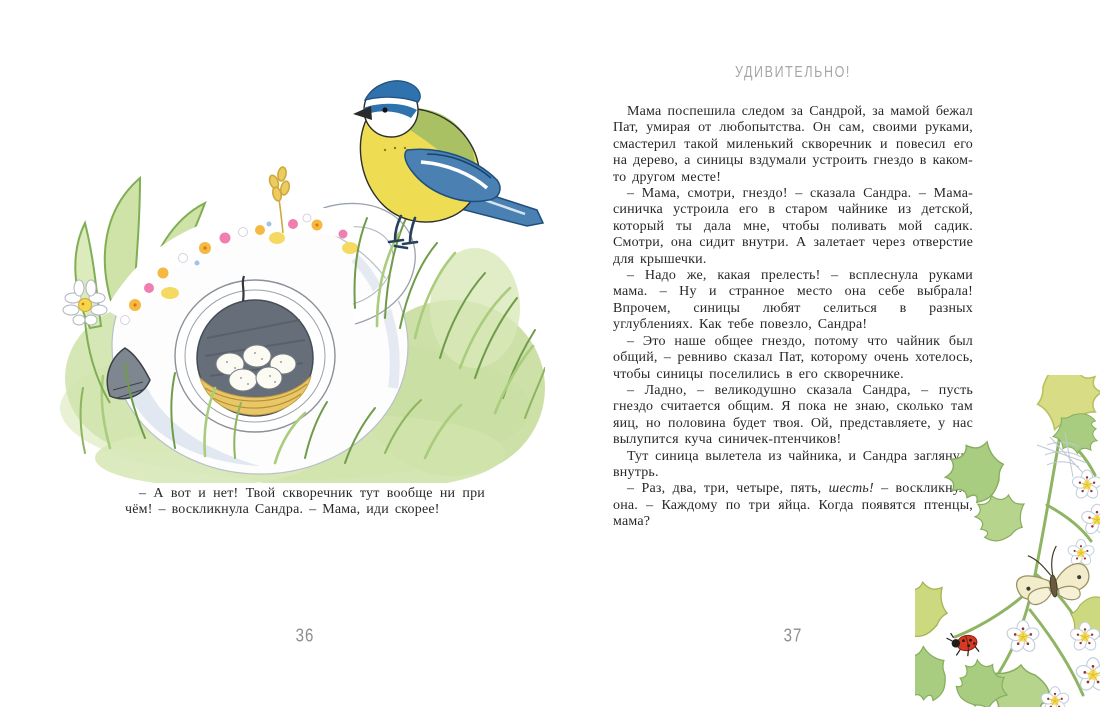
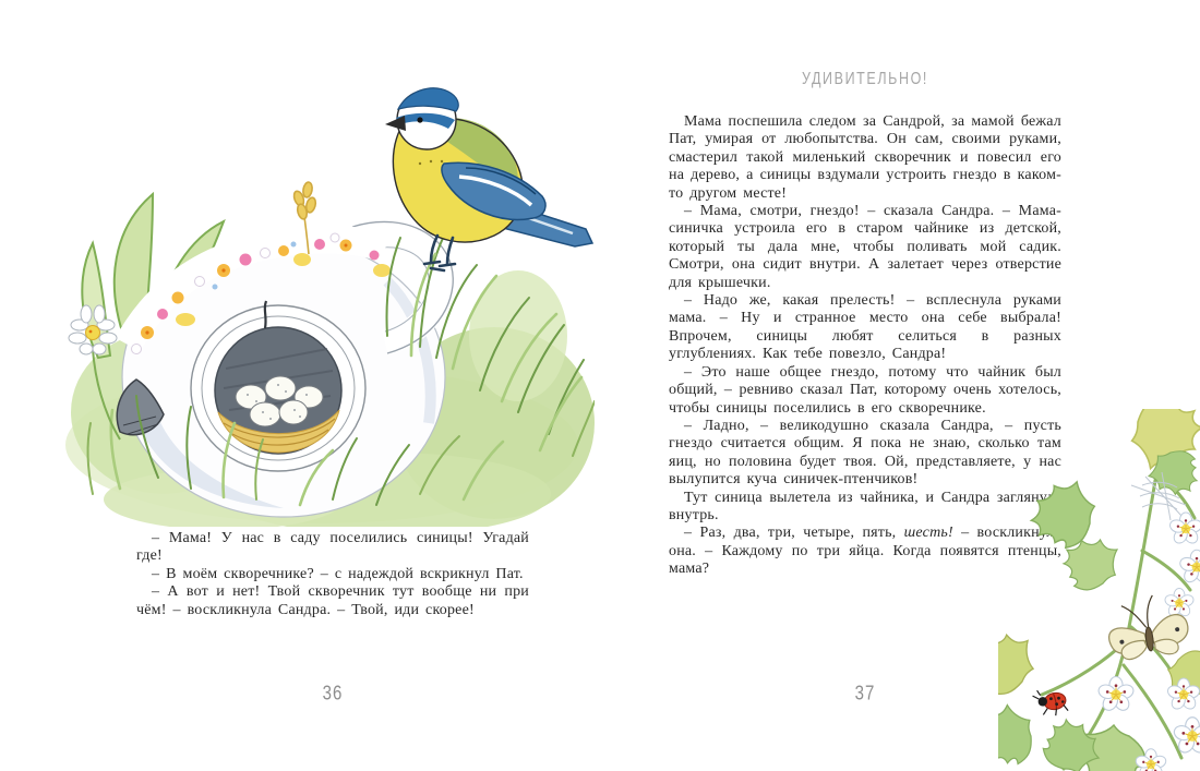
+ – Мама! У нас в саду поселились синицы! Угадай где!
+ – В моём скворечнике? – с надеждой вскрикнул Пат.
- – А вот и нет! Твой скворечник тут вообще ни при чём! – воскликнула Сандра. – Мама, иди скорее!
+ – А вот и нет! Твой скворечник тут вообще ни при чём! – воскликнула Сандра. – Твой, иди скорее!
  36
  УДИВИТЕЛЬНО!
  Мама поспешила следом за Сандрой, за мамой бежал Пат, умирая от любопытства. Он сам, своими руками, смастерил такой миленький скворечник и повесил его на дерево, а синицы вздумали устроить гнездо в каком-то другом месте!
  – Мама, смотри, гнездо! – сказала Сандра. – Мама-синичка устроила его в старом чайнике из детской, который ты дала мне, чтобы поливать мой садик. Смотри, она сидит внутри. А залетает через отверстие для крышечки.
  – Надо же, какая прелесть! – всплеснула руками мама. – Ну и странное место она себе выбрала! Впрочем, синицы любят селиться в разных углублениях. Как тебе повезло, Сандра!
  – Это наше общее гнездо, потому что чайник был общий, – ревниво сказал Пат, которому очень хотелось, чтобы синицы поселились в его скворечнике.
  – Ладно, – великодушно сказала Сандра, – пусть гнездо считается общим. Я пока не знаю, сколько там яиц, но половина будет твоя. Ой, представляете, у нас вылупится куча синичек-птенчиков!
  Тут синица вылетела из чайника, и Сандра загляну внутрь.
  – Раз, два, три, четыре, пять, шесть! – воскликн она. – Каждому по три яйца. Когда появятся птенцы, мама?
  37
